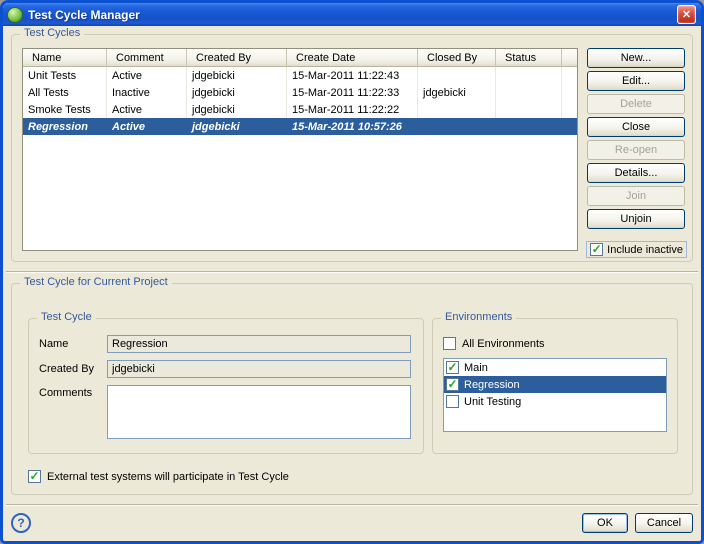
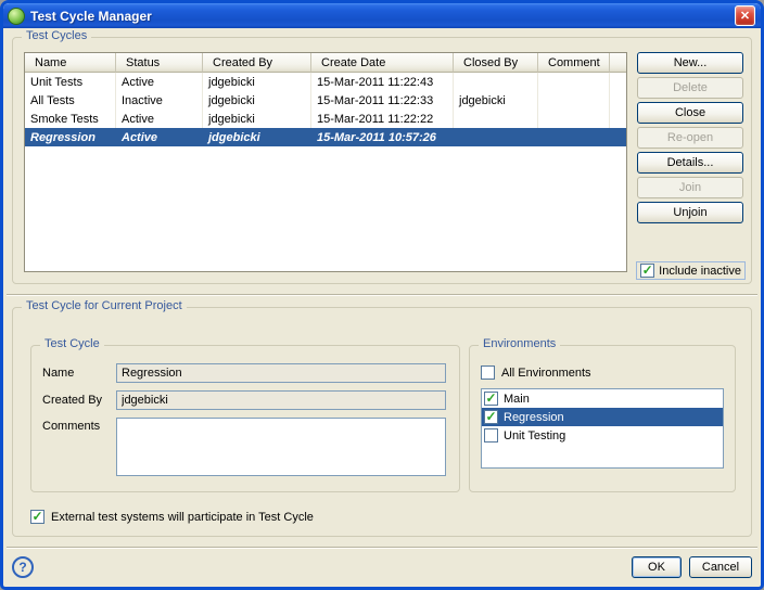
  Test Cycle Manager
  ✕
  Test Cycles
  Name
- Comment
+ Status
  Created By
  Create Date
  Closed By
- Status
+ Comment
  Unit Tests
  Active
  jdgebicki
  15-Mar-2011 11:22:43
  All Tests
  Inactive
  jdgebicki
  15-Mar-2011 11:22:33
  jdgebicki
  Smoke Tests
  Active
  jdgebicki
  15-Mar-2011 11:22:22
  Regression
  Active
  jdgebicki
  15-Mar-2011 10:57:26
  New...
- Edit...
  Delete
  Close
  Re-open
  Details...
  Join
  Unjoin
  ✓
  Include inactive
  Test Cycle for Current Project
  Test Cycle
  Name
  Regression
  Created By
  jdgebicki
  Comments
  Environments
  All Environments
  ✓
  Main
  ✓
  Regression
  Unit Testing
  ✓
  External test systems will participate in Test Cycle
  ?
  OK
  Cancel
